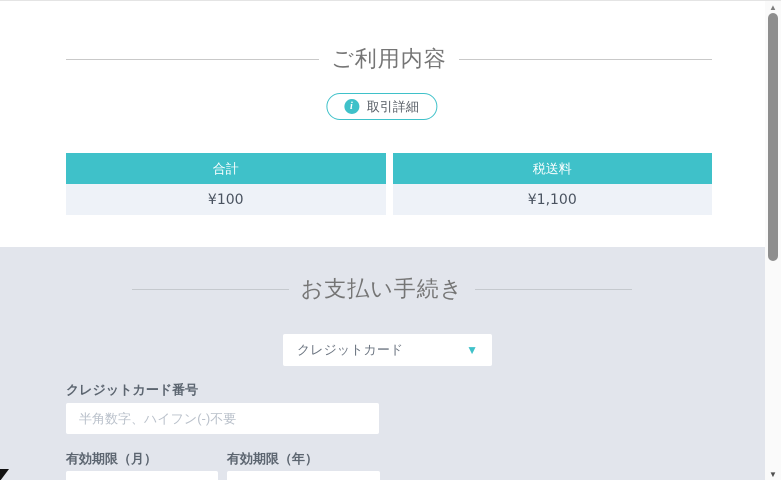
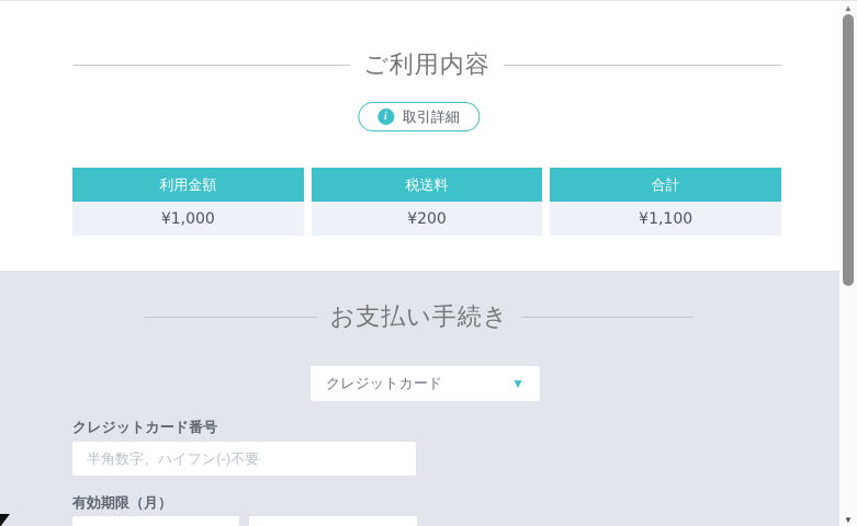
  ご利用内容
  i
  取引詳細
+ 利用金額
+ ¥1,000
- 合計
+ 税送料
- ¥100
+ ¥200
- 税送料
+ 合計
  ¥1,100
  お支払い手続き
  クレジットカード
  ▼
  クレジットカード番号
  半角数字、ハイフン(-)不要
  有効期限（月）
- 有効期限（年）
  ▲
  ▼
